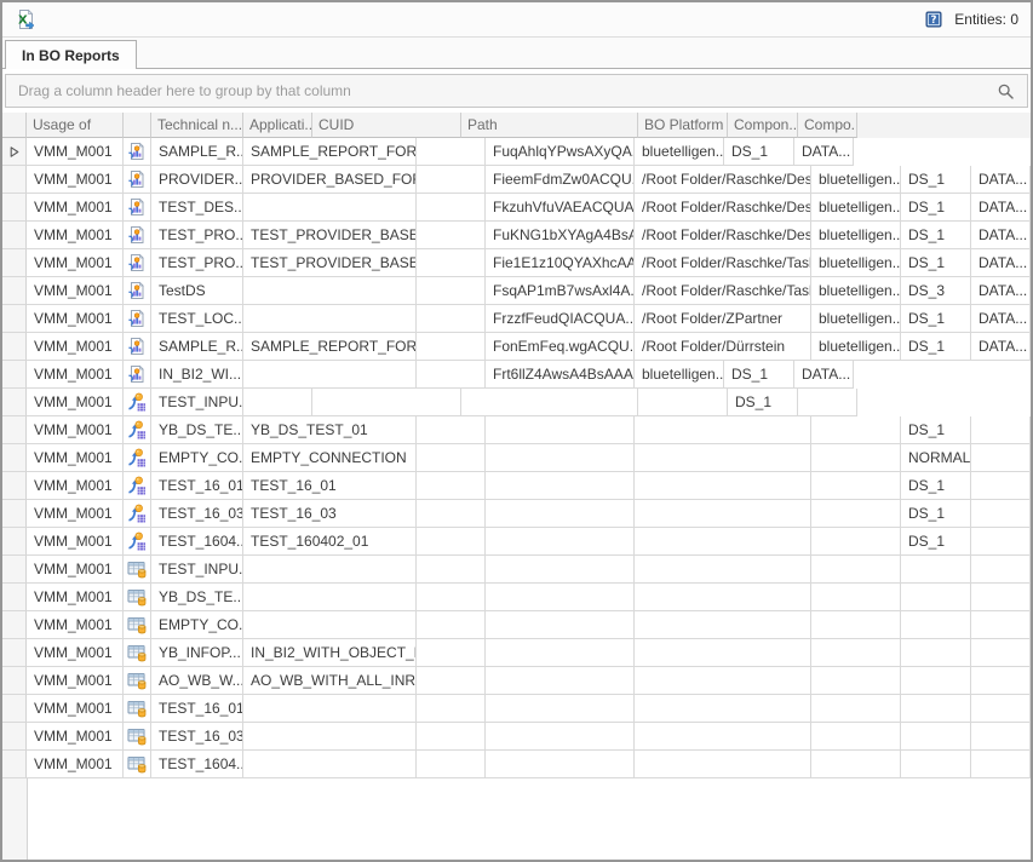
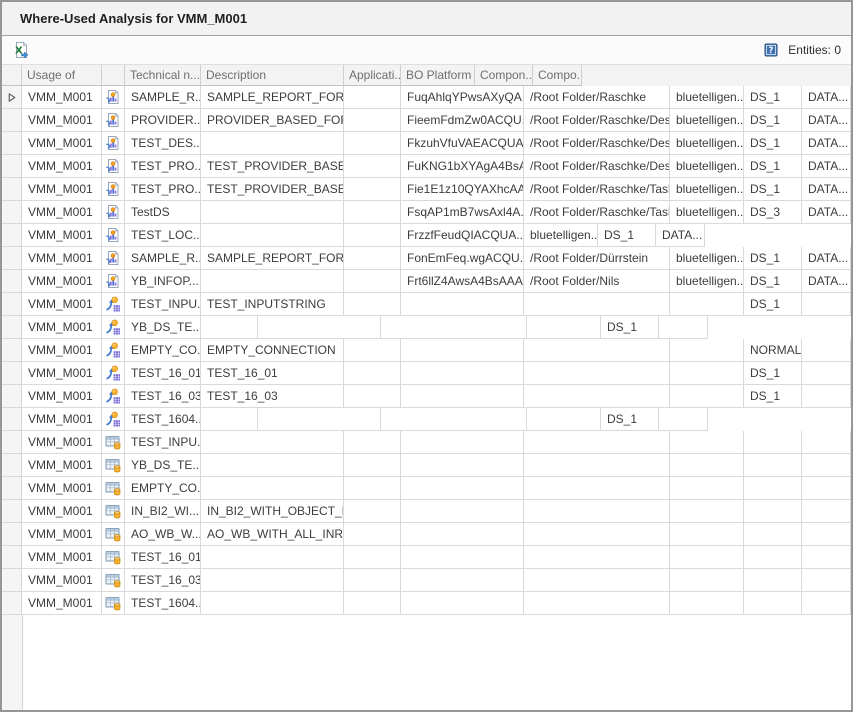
+ Where-Used Analysis for VMM_M001
  X
  ?
  Entities: 0
- In BO Reports
- Drag a column header here to group by that column
  Usage of
  Technical n...
+ Description
  Applicati..
- CUID
- Path
  BO Platform
  Compon..
  Compo..
  VMM_M001
  SAMPLE_R.
  SAMPLE_REPORT_FOR
  FuqAhlqYPwsAXyQA
+ /Root Folder/Raschke
  bluetelligen..
  DS_1
  DATA...
  VMM_M001
  PROVIDER..
  PROVIDER_BASED_FO
  FieemFdmZw0ACQU
  /Root Folder/Raschke/Des
  bluetelligen..
  DS_1
  DATA...
  VMM_M001
  TEST_DES..
  FkzuhVfuVAEACQUA
  /Root Folder/Raschke/Des
  bluetelligen..
  DS_1
  DATA...
  VMM_M001
  TEST_PRO..
  TEST_PROVIDER_BASE
  FuKNG1bXYAgA4BsA
  /Root Folder/Raschke/Des
  bluetelligen..
  DS_1
  DATA...
  VMM_M001
  TEST_PRO..
  TEST_PROVIDER_BASE
  Fie1E1z10QYAXhcAA
  /Root Folder/Raschke/Tas
  bluetelligen..
  DS_1
  DATA...
  VMM_M001
  TestDS
  FsqAP1mB7wsAxl4A.
  /Root Folder/Raschke/Tas
  bluetelligen..
  DS_3
  DATA...
  VMM_M001
  TEST_LOC..
  FrzzfFeudQIACQUA..
- /Root Folder/ZPartner
  bluetelligen..
  DS_1
  DATA...
  VMM_M001
  SAMPLE_R.
  SAMPLE_REPORT_FOR
  FonEmFeq.wgACQU.
  /Root Folder/Dürrstein
  bluetelligen..
  DS_1
  DATA...
  VMM_M001
- IN_BI2_WI...
+ YB_INFOP...
  Frt6llZ4AwsA4BsAAA
+ /Root Folder/Nils
  bluetelligen..
  DS_1
  DATA...
  VMM_M001
  TEST_INPU.
+ TEST_INPUTSTRING
  DS_1
  VMM_M001
  YB_DS_TE..
- YB_DS_TEST_01
  DS_1
  VMM_M001
  EMPTY_CO.
  EMPTY_CONNECTION
  VMM_M001
  TEST_16_01
  TEST_16_01
  DS_1
  VMM_M001
  TEST_16_03
  TEST_16_03
  DS_1
  VMM_M001
  TEST_1604.
- TEST_160402_01
  DS_1
  VMM_M001
  TEST_INPU.
  VMM_M001
  YB_DS_TE..
  VMM_M001
  EMPTY_CO.
  VMM_M001
- YB_INFOP...
+ IN_BI2_WI...
  IN_BI2_WITH_OBJECT_
  VMM_M001
  AO_WB_W..
  AO_WB_WITH_ALL_INR
  VMM_M001
  TEST_16_01
  VMM_M001
  TEST_16_03
  VMM_M001
  TEST_1604.
